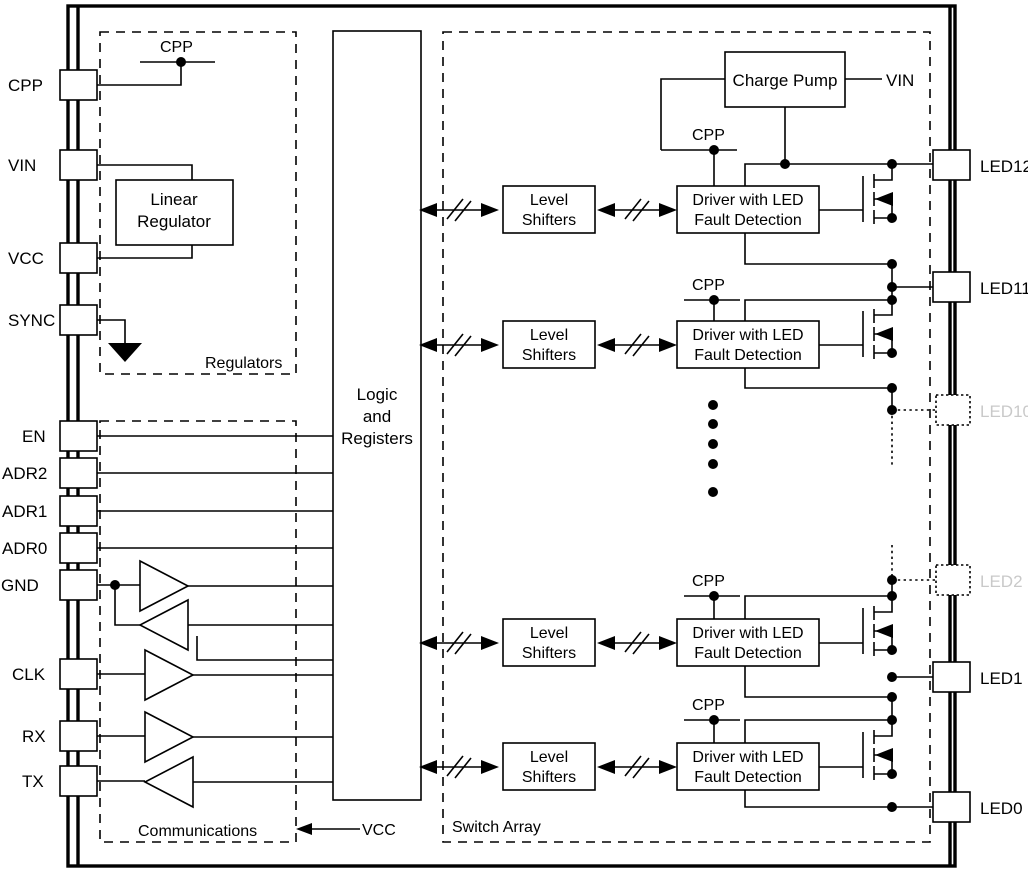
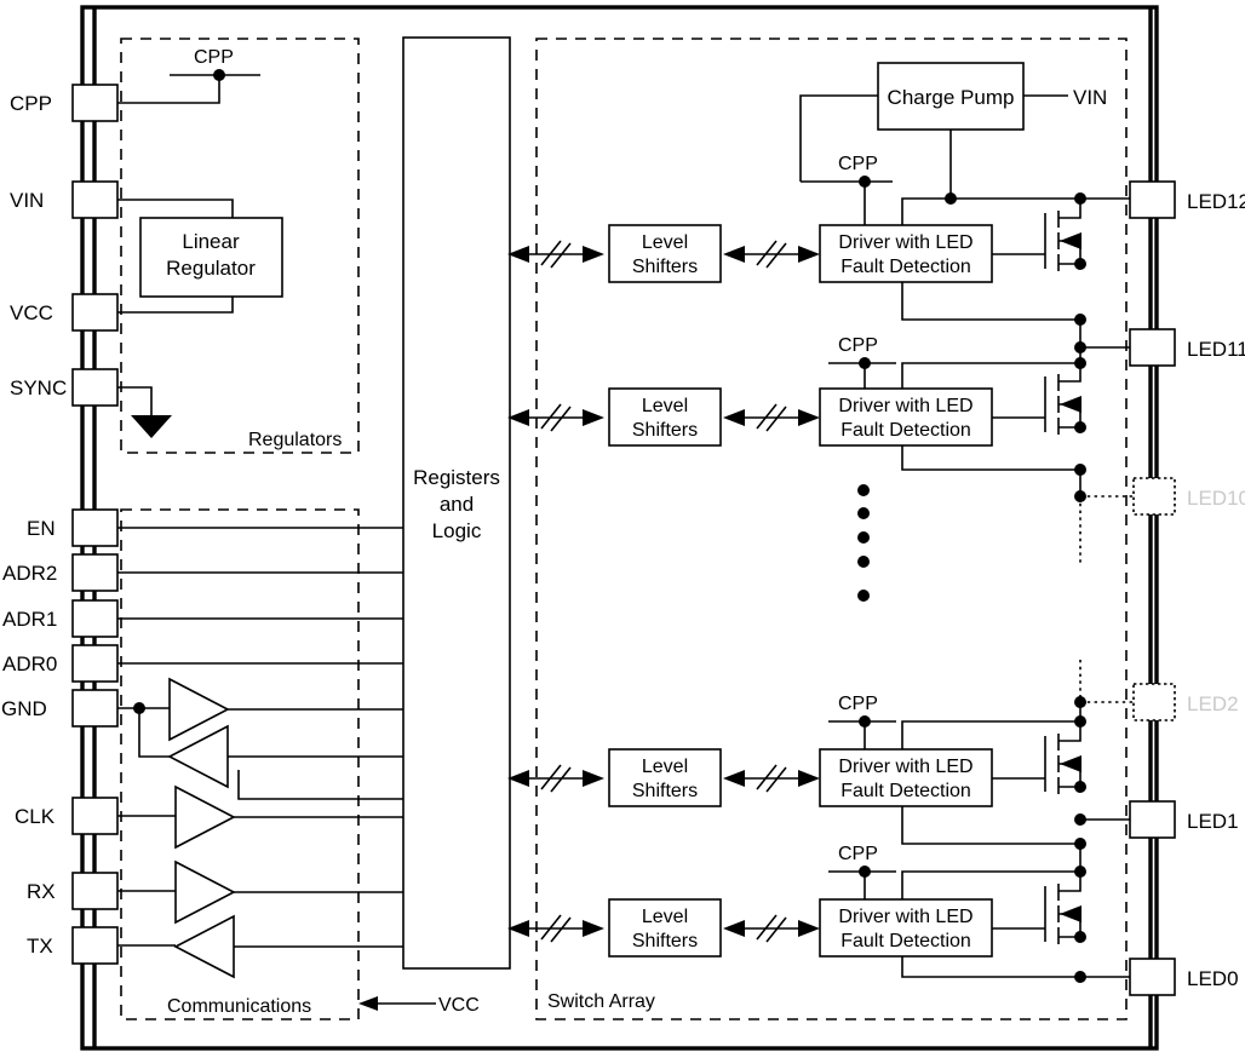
  Regulators
  Communications
  Switch Array
  CPP
  VIN
  VCC
  SYNC
  EN
  ADR2
  ADR1
  ADR0
  GND
  CLK
  RX
  TX
  CPP
  Linear
  Regulator
  VCC
- Logic
+ Registers
  and
- Registers
+ Logic
  Charge Pump
  VIN
  Level
  Shifters
  Driver with LED
  Fault Detection
  CPP
  Level
  Shifters
  Driver with LED
  Fault Detection
  CPP
  Level
  Shifters
  Driver with LED
  Fault Detection
  CPP
  Level
  Shifters
  Driver with LED
  Fault Detection
  CPP
  LED12
  LED11
  LED10
  LED2
  LED1
  LED0
